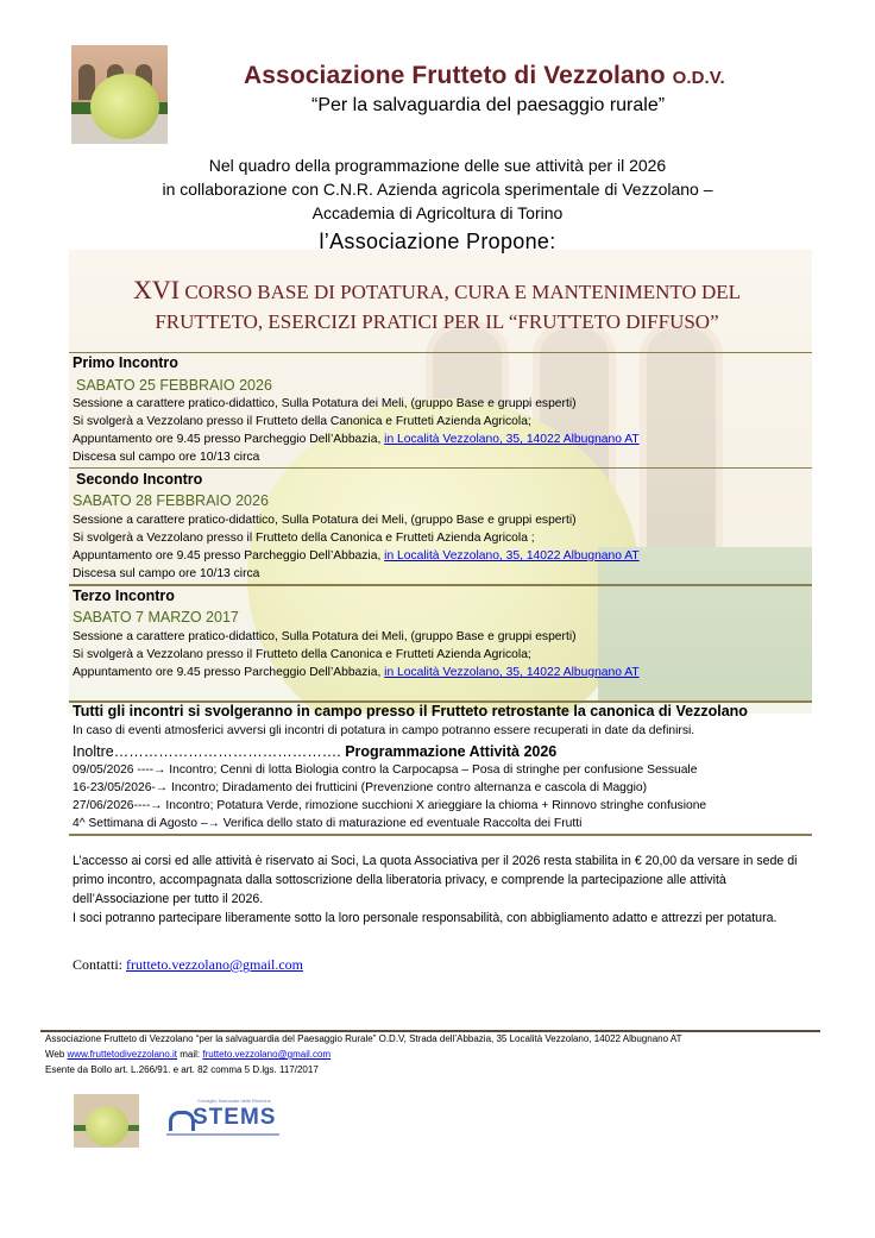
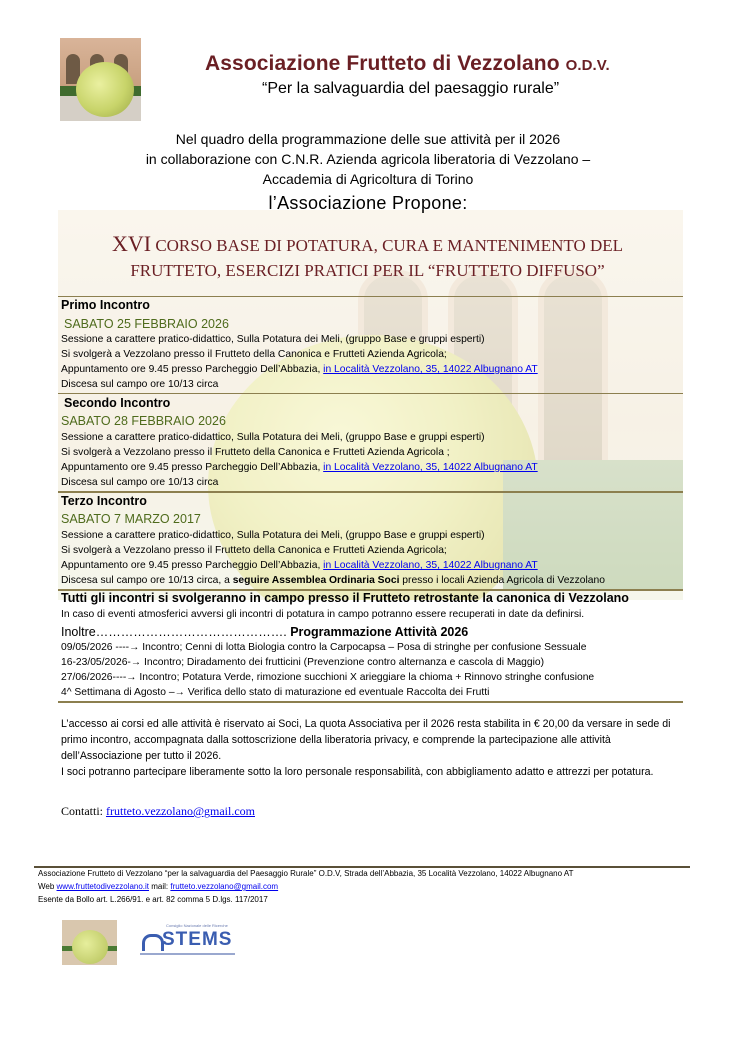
  Associazione Frutteto di Vezzolano O.D.V.
  “Per la salvaguardia del paesaggio rurale”
  Nel quadro della programmazione delle sue attività per il 2026
- in collaborazione con C.N.R. Azienda agricola sperimentale di Vezzolano –
+ in collaborazione con C.N.R. Azienda agricola liberatoria di Vezzolano –
  Accademia di Agricoltura di Torino
  l’Associazione Propone:
  XVI CORSO BASE DI POTATURA, CURA E MANTENIMENTO DEL
  FRUTTETO, ESERCIZI PRATICI PER IL “FRUTTETO DIFFUSO”
  Primo Incontro
  SABATO 25 FEBBRAIO 2026
  Sessione a carattere pratico-didattico, Sulla Potatura dei Meli, (gruppo Base e gruppi esperti)
  Si svolgerà a Vezzolano presso il Frutteto della Canonica e Frutteti Azienda Agricola;
  Appuntamento ore 9.45 presso Parcheggio Dell’Abbazia, in Località Vezzolano, 35, 14022 Albugnano AT
  Discesa sul campo ore 10/13 circa
  Secondo Incontro
  SABATO 28 FEBBRAIO 2026
  Sessione a carattere pratico-didattico, Sulla Potatura dei Meli, (gruppo Base e gruppi esperti)
  Si svolgerà a Vezzolano presso il Frutteto della Canonica e Frutteti Azienda Agricola ;
  Appuntamento ore 9.45 presso Parcheggio Dell’Abbazia, in Località Vezzolano, 35, 14022 Albugnano AT
  Discesa sul campo ore 10/13 circa
  Terzo Incontro
  SABATO 7 MARZO 2017
  Sessione a carattere pratico-didattico, Sulla Potatura dei Meli, (gruppo Base e gruppi esperti)
  Si svolgerà a Vezzolano presso il Frutteto della Canonica e Frutteti Azienda Agricola;
  Appuntamento ore 9.45 presso Parcheggio Dell’Abbazia, in Località Vezzolano, 35, 14022 Albugnano AT
+ Discesa sul campo ore 10/13 circa, a seguire Assemblea Ordinaria Soci presso i locali Azienda Agricola di Vezzolano
  Tutti gli incontri si svolgeranno in campo presso il Frutteto retrostante la canonica di Vezzolano
  In caso di eventi atmosferici avversi gli incontri di potatura in campo potranno essere recuperati in date da definirsi.
  Inoltre………………………………………. Programmazione Attività 2026
  09/05/2026 ----→ Incontro; Cenni di lotta Biologia contro la Carpocapsa – Posa di stringhe per confusione Sessuale
  16-23/05/2026-→ Incontro; Diradamento dei frutticini (Prevenzione contro alternanza e cascola di Maggio)
  27/06/2026----→ Incontro; Potatura Verde, rimozione succhioni X arieggiare la chioma + Rinnovo stringhe confusione
  4^ Settimana di Agosto –→ Verifica dello stato di maturazione ed eventuale Raccolta dei Frutti
  L’accesso ai corsi ed alle attività è riservato ai Soci, La quota Associativa per il 2026 resta stabilita in € 20,00 da versare in sede di primo incontro, accompagnata dalla sottoscrizione della liberatoria privacy, e comprende la partecipazione alle attività dell’Associazione per tutto il 2026.
  I soci potranno partecipare liberamente sotto la loro personale responsabilità, con abbigliamento adatto e attrezzi per potatura.
  Contatti: frutteto.vezzolano@gmail.com
  Associazione Frutteto di Vezzolano “per la salvaguardia del Paesaggio Rurale” O.D.V, Strada dell’Abbazia, 35 Località Vezzolano, 14022 Albugnano AT
  Web www.fruttetodivezzolano.it mail: frutteto.vezzolano@gmail.com
  Esente da Bollo art. L.266/91. e art. 82 comma 5 D.lgs. 117/2017
  STEMS
